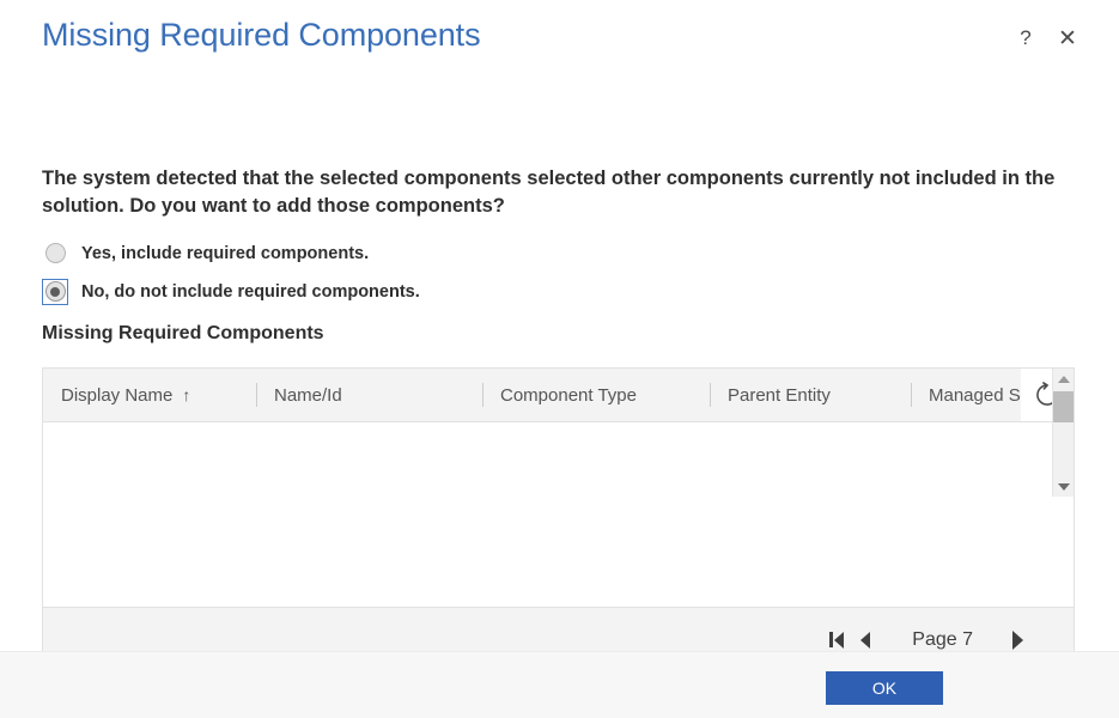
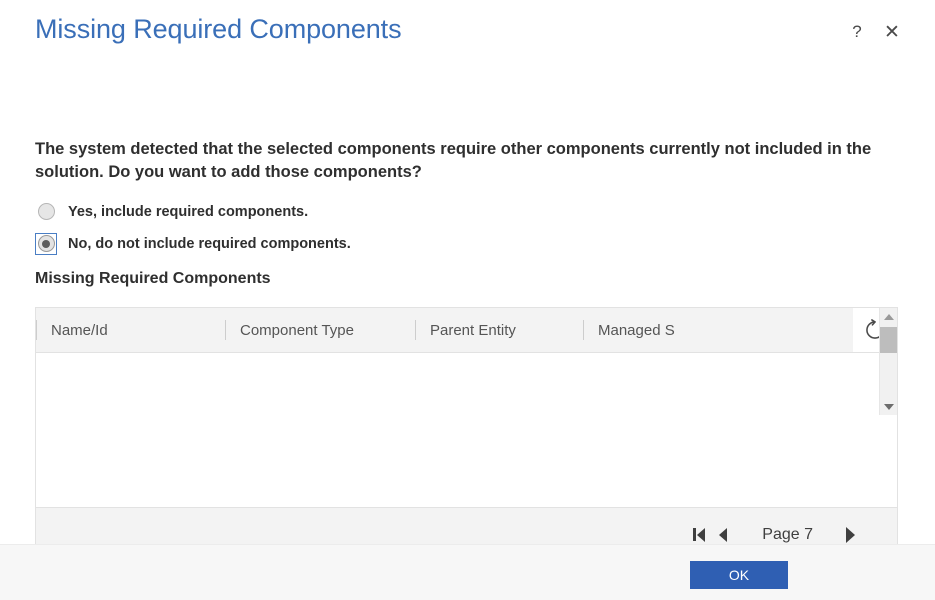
  Missing Required Components
  ?
  ✕
- The system detected that the selected components selected other components currently not included in the solution. Do you want to add those components?
+ The system detected that the selected components require other components currently not included in the solution. Do you want to add those components?
  Yes, include required components.
  No, do not include required components.
  Missing Required Components
- Display Name
- ↑
  Name/Id
  Component Type
  Parent Entity
  Managed S
  Page 7
  OK
